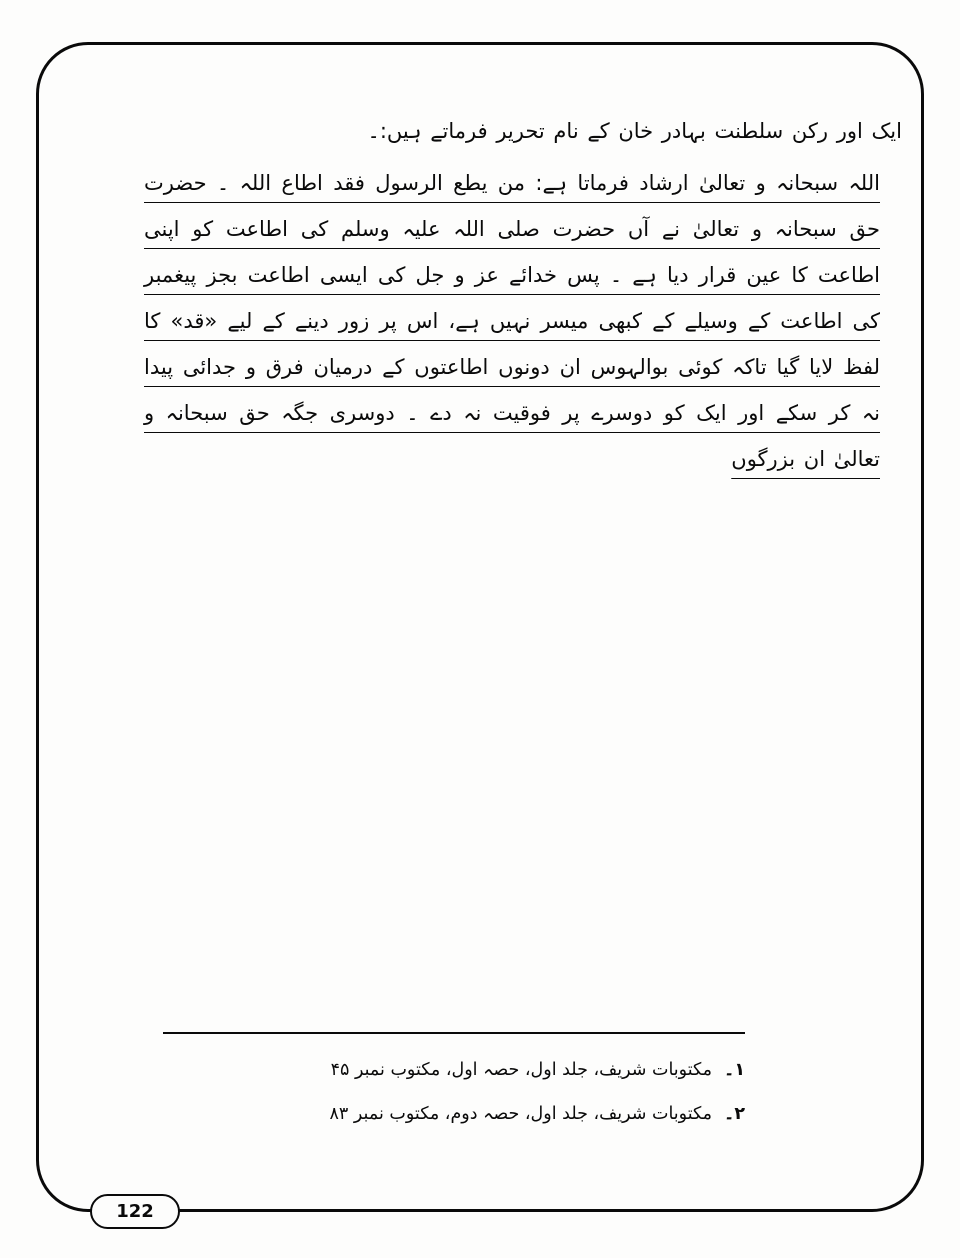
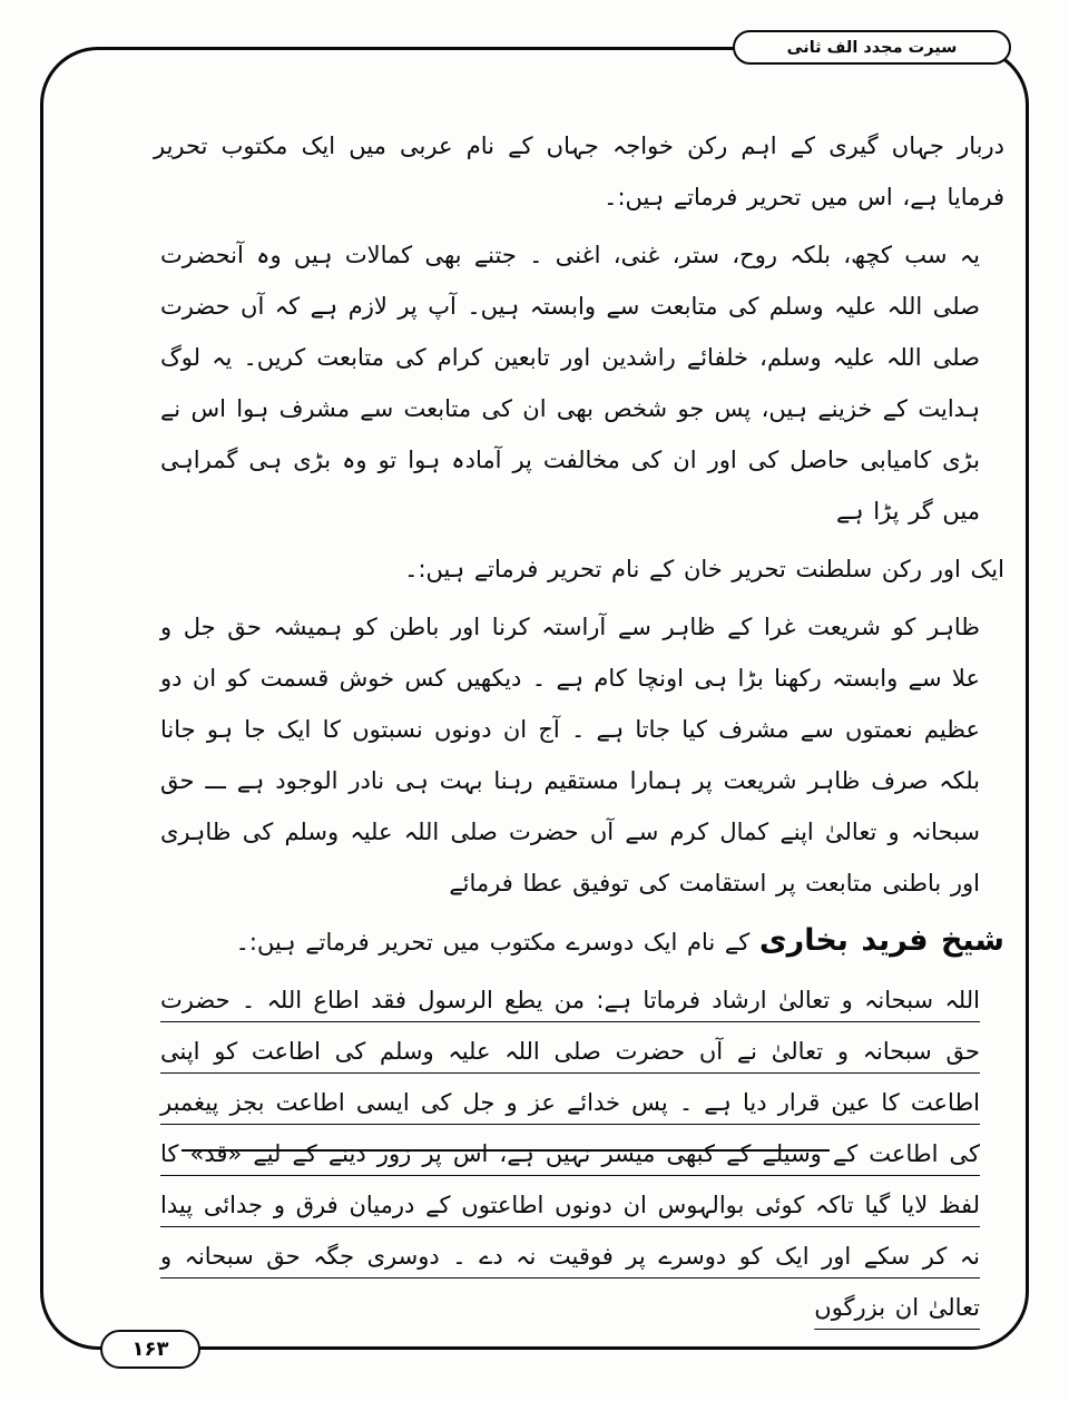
+ سیرت مجدد الف ثانی
+ دربار جہاں گیری کے اہم رکن خواجہ جہاں کے نام عربی میں ایک مکتوب تحریر فرمایا ہے، اس میں تحریر فرماتے ہیں:۔
+ یہ سب کچھ، بلکہ روح، ستر، غنی، اغنی ۔ جتنے بھی کمالات ہیں وہ آنحضرت صلی اللہ علیہ وسلم کی متابعت سے وابستہ ہیں۔ آپ پر لازم ہے کہ آں حضرت صلی اللہ علیہ وسلم، خلفائے راشدین اور تابعین کرام کی متابعت کریں۔ یہ لوگ ہدایت کے خزینے ہیں، پس جو شخص بھی ان کی متابعت سے مشرف ہوا اس نے بڑی کامیابی حاصل کی اور ان کی مخالفت پر آمادہ ہوا تو وہ بڑی ہی گمراہی میں گر پڑا ہے
- ایک اور رکن سلطنت بہادر خان کے نام تحریر فرماتے ہیں:۔
+ ایک اور رکن سلطنت تحریر خان کے نام تحریر فرماتے ہیں:۔
+ ظاہر کو شریعت غرا کے ظاہر سے آراستہ کرنا اور باطن کو ہمیشہ حق جل و علا سے وابستہ رکھنا بڑا ہی اونچا کام ہے ۔ دیکھیں کس خوش قسمت کو ان دو عظیم نعمتوں سے مشرف کیا جاتا ہے ۔ آج ان دونوں نسبتوں کا ایک جا ہو جانا بلکہ صرف ظاہر شریعت پر ہمارا مستقیم رہنا بہت ہی نادر الوجود ہے ـــ حق سبحانہ و تعالیٰ اپنے کمال کرم سے آں حضرت صلی اللہ علیہ وسلم کی ظاہری اور باطنی متابعت پر استقامت کی توفیق عطا فرمائے
+ شیخ فرید بخاری کے نام ایک دوسرے مکتوب میں تحریر فرماتے ہیں:۔
  اللہ سبحانہ و تعالیٰ ارشاد فرماتا ہے: من یطع الرسول فقد اطاع اللہ ۔ حضرت حق سبحانہ و تعالیٰ نے آں حضرت صلی اللہ علیہ وسلم کی اطاعت کو اپنی اطاعت کا عین قرار دیا ہے ۔ پس خدائے عز و جل کی ایسی اطاعت بجز پیغمبر کی اطاعت کے وسیلے کے کبھی میسر نہیں ہے، اس پر زور دینے کے لیے «قد» کا لفظ لایا گیا تاکہ کوئی بوالہوس ان دونوں اطاعتوں کے درمیان فرق و جدائی پیدا نہ کر سکے اور ایک کو دوسرے پر فوقیت نہ دے ۔ دوسری جگہ حق سبحانہ و تعالیٰ ان بزرگوں
- ۱۔مکتوبات شریف، جلد اول، حصہ اول، مکتوب نمبر ۴۵
- ۲۔مکتوبات شریف، جلد اول، حصہ دوم، مکتوب نمبر ۸۳
- 122
+ ۱۶۳
